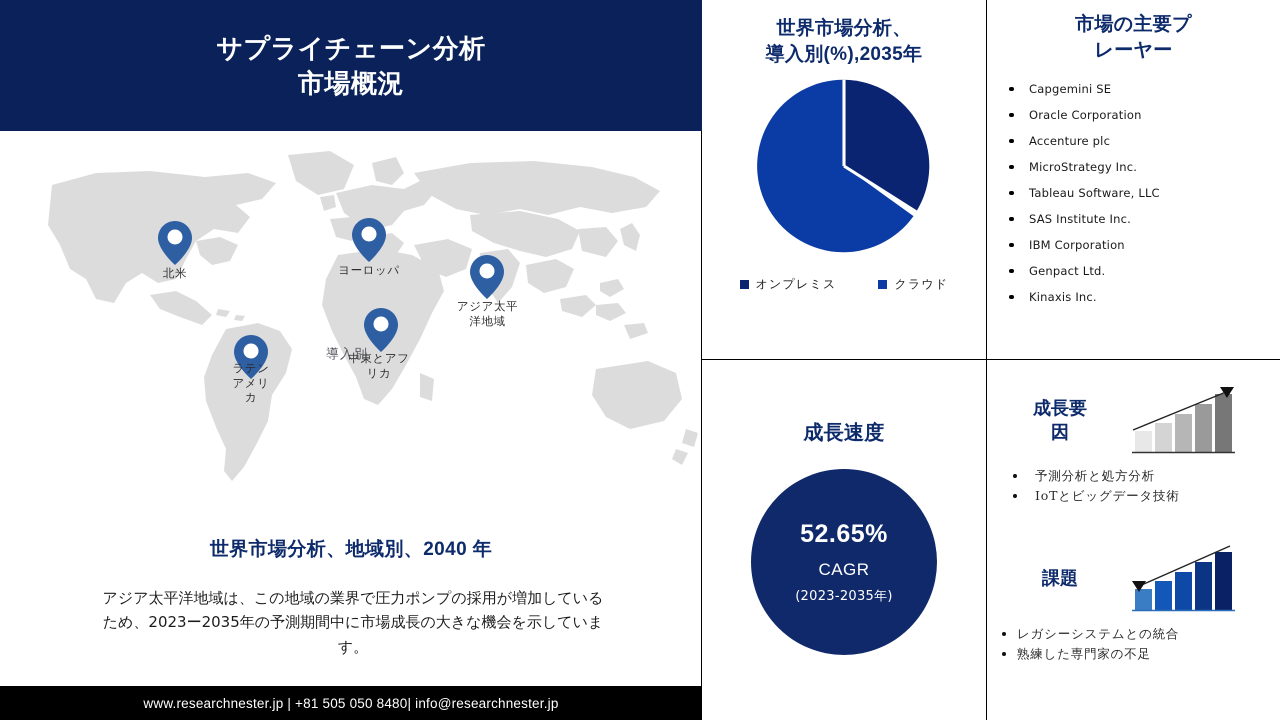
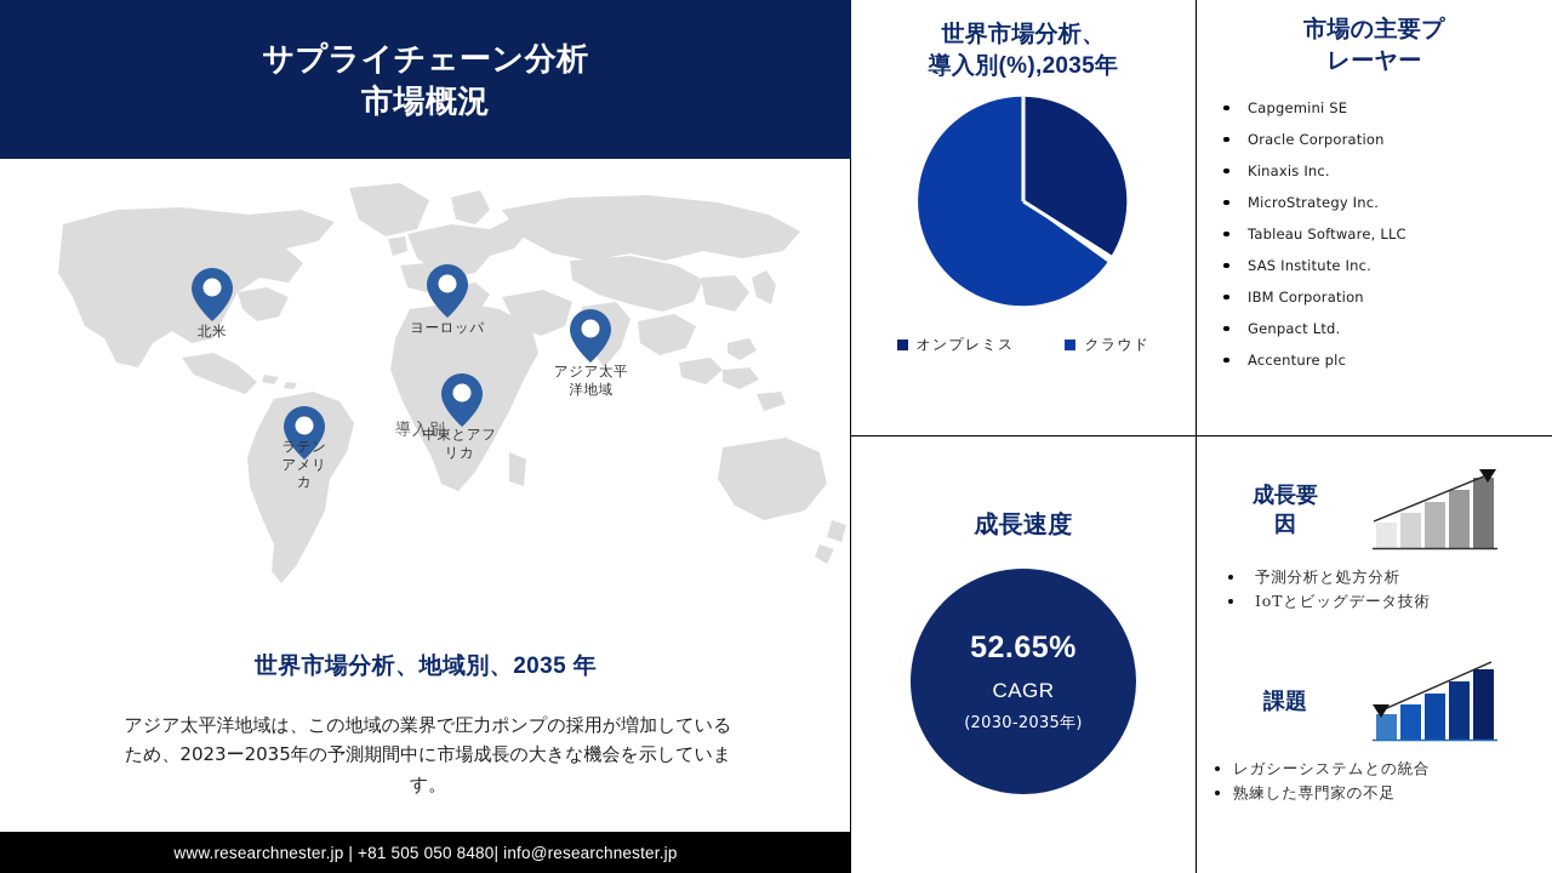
  サプライチェーン分析
  市場概況
  北米
  ヨーロッパ
  アジア太平
  洋地域
  中東とアフ
  リカ
  ラテン
  アメリ
  カ
  導入別
- 世界市場分析、地域別、2040 年
+ 世界市場分析、地域別、2035 年
  アジア太平洋地域は、この地域の業界で圧力ポンプの採用が増加しているため、2023ー2035年の予測期間中に市場成長の大きな機会を示しています。
  www.researchnester.jp | +81 505 050 8480| info@researchnester.jp
  世界市場分析、
  導入別(%),2035年
  オンプレミス
  クラウド
  市場の主要プ
  レーヤー
  Capgemini SE
  Oracle Corporation
- Accenture plc
+ Kinaxis Inc.
  MicroStrategy Inc.
  Tableau Software, LLC
  SAS Institute Inc.
  IBM Corporation
  Genpact Ltd.
- Kinaxis Inc.
+ Accenture plc
  成長速度
  52.65%
  CAGR
- (2023-2035年)
+ (2030-2035年)
  成長要
  因
  予測分析と処方分析
  IoTとビッグデータ技術
  課題
  レガシーシステムとの統合
  熟練した専門家の不足
